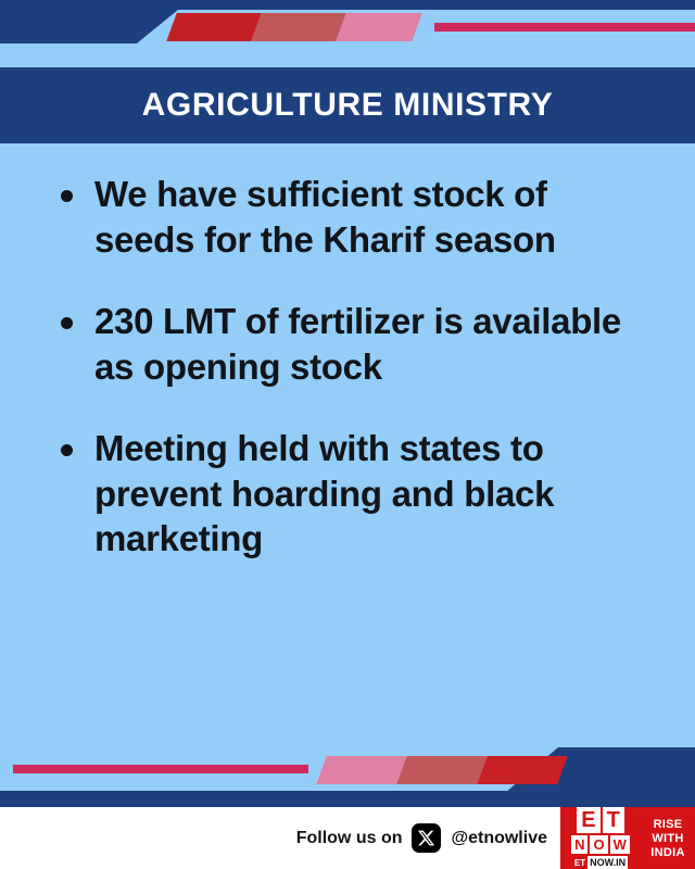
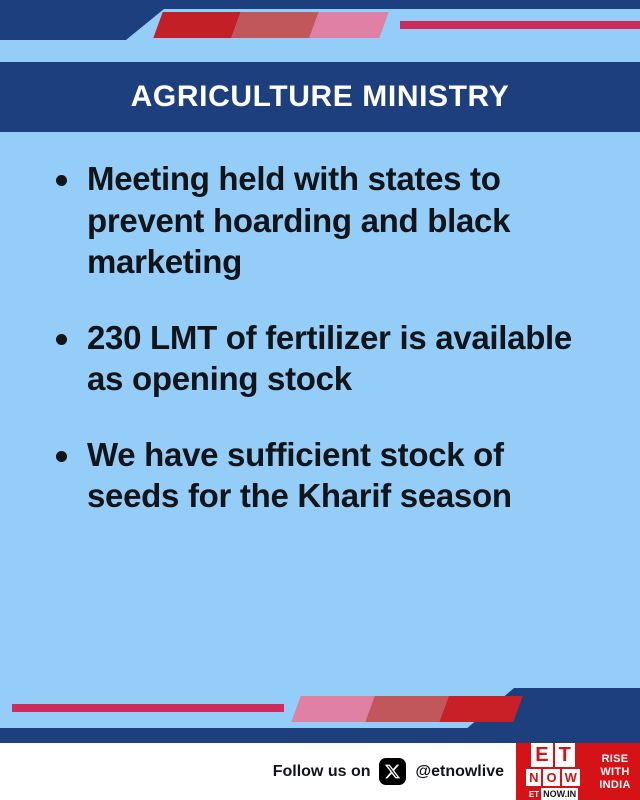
  AGRICULTURE MINISTRY
- We have sufficient stock of seeds for the Kharif season
+ Meeting held with states to prevent hoarding and black marketing
  230 LMT of fertilizer is available as opening stock
- Meeting held with states to prevent hoarding and black marketing
+ We have sufficient stock of seeds for the Kharif season
  Follow us on
  @etnowlive
  E
  T
  N
  O
  W
  ET
  NOW.IN
  RISE
  WITH
  INDIA
